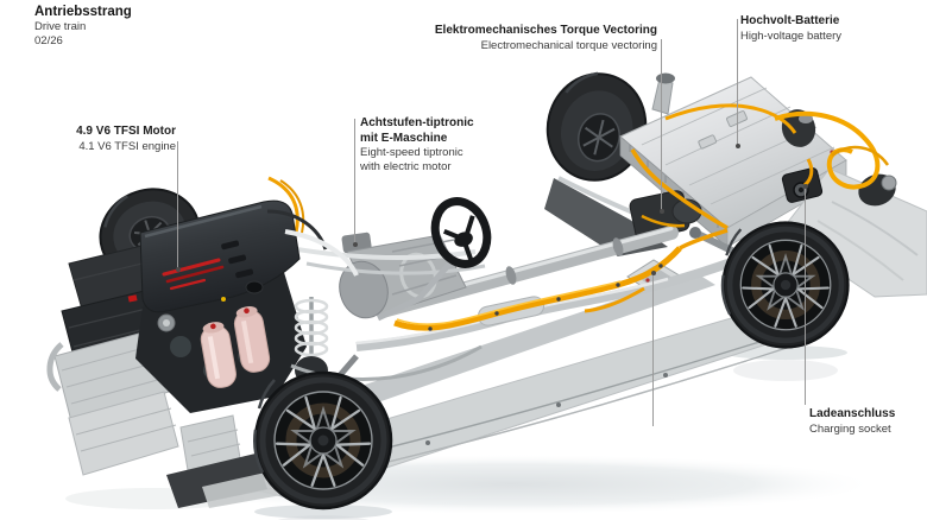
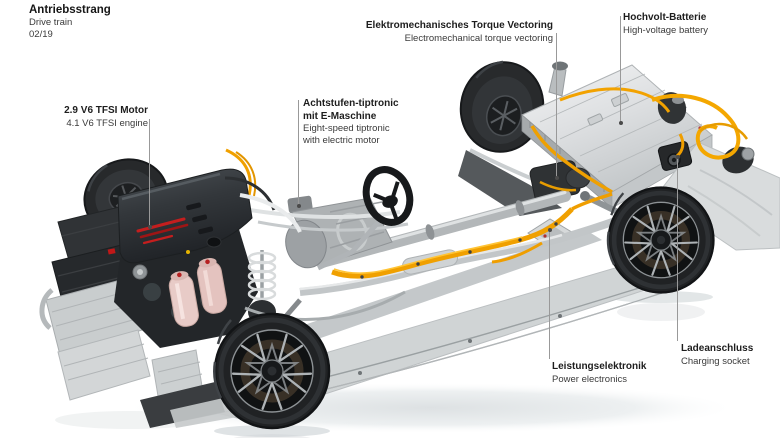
  Antriebsstrang
  Drive train
- 02/26
+ 02/19
- 4.9 V6 TFSI Motor
+ 2.9 V6 TFSI Motor
  4.1 V6 TFSI engine
  Achtstufen-tiptronic
  mit E-Maschine
  Eight-speed tiptronic
  with electric motor
  Elektromechanisches Torque Vectoring
  Electromechanical torque vectoring
  Hochvolt-Batterie
  High-voltage battery
+ Leistungselektronik
+ Power electronics
  Ladeanschluss
  Charging socket
